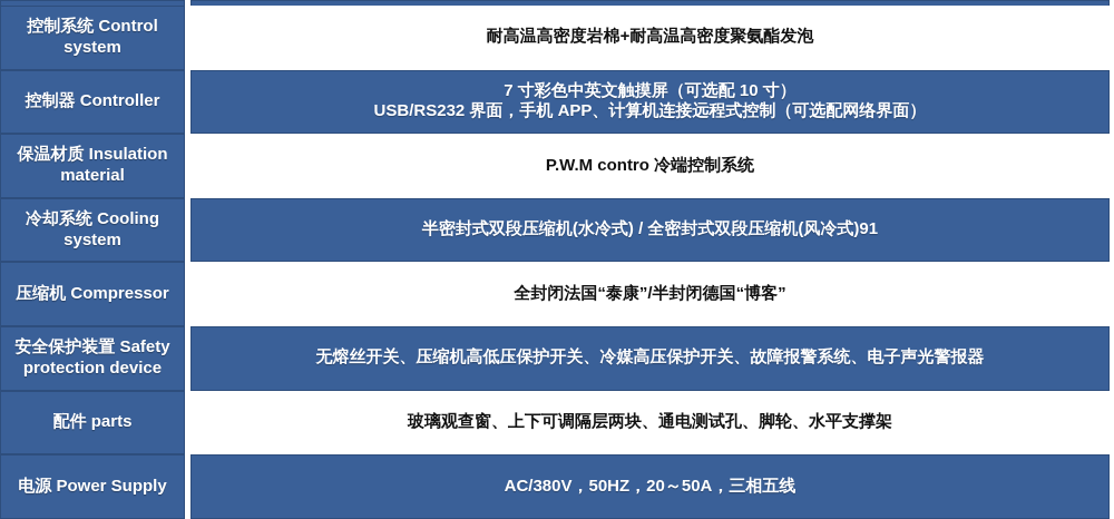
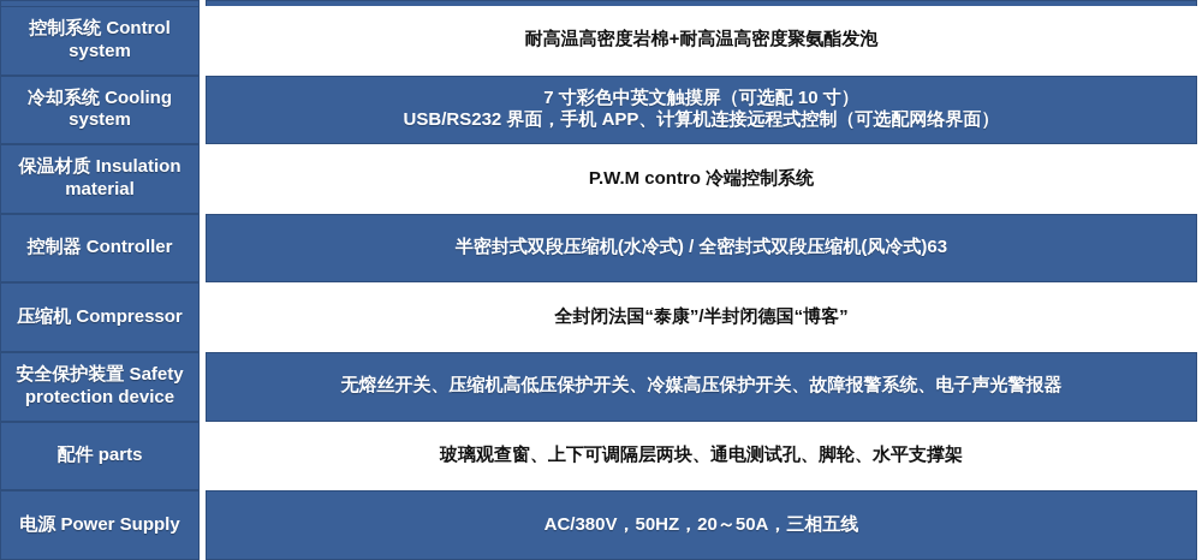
  控制系统 Control system
  耐高温高密度岩棉+耐高温高密度聚氨酯发泡
- 控制器 Controller
+ 冷却系统 Cooling system
  7 寸彩色中英文触摸屏（可选配 10 寸）
  USB/RS232 界面，手机 APP、计算机连接远程式控制（可选配网络界面）
  保温材质 Insulation material
  P.W.M contro 冷端控制系统
- 冷却系统 Cooling system
+ 控制器 Controller
- 半密封式双段压缩机(水冷式) / 全密封式双段压缩机(风冷式)91
+ 半密封式双段压缩机(水冷式) / 全密封式双段压缩机(风冷式)63
  压缩机 Compressor
  全封闭法国“泰康”/半封闭德国“博客”
  安全保护装置 Safety protection device
  无熔丝开关、压缩机高低压保护开关、冷媒高压保护开关、故障报警系统、电子声光警报器
  配件 parts
  玻璃观查窗、上下可调隔层两块、通电测试孔、脚轮、水平支撑架
  电源 Power Supply
  AC/380V，50HZ，20～50A，三相五线
